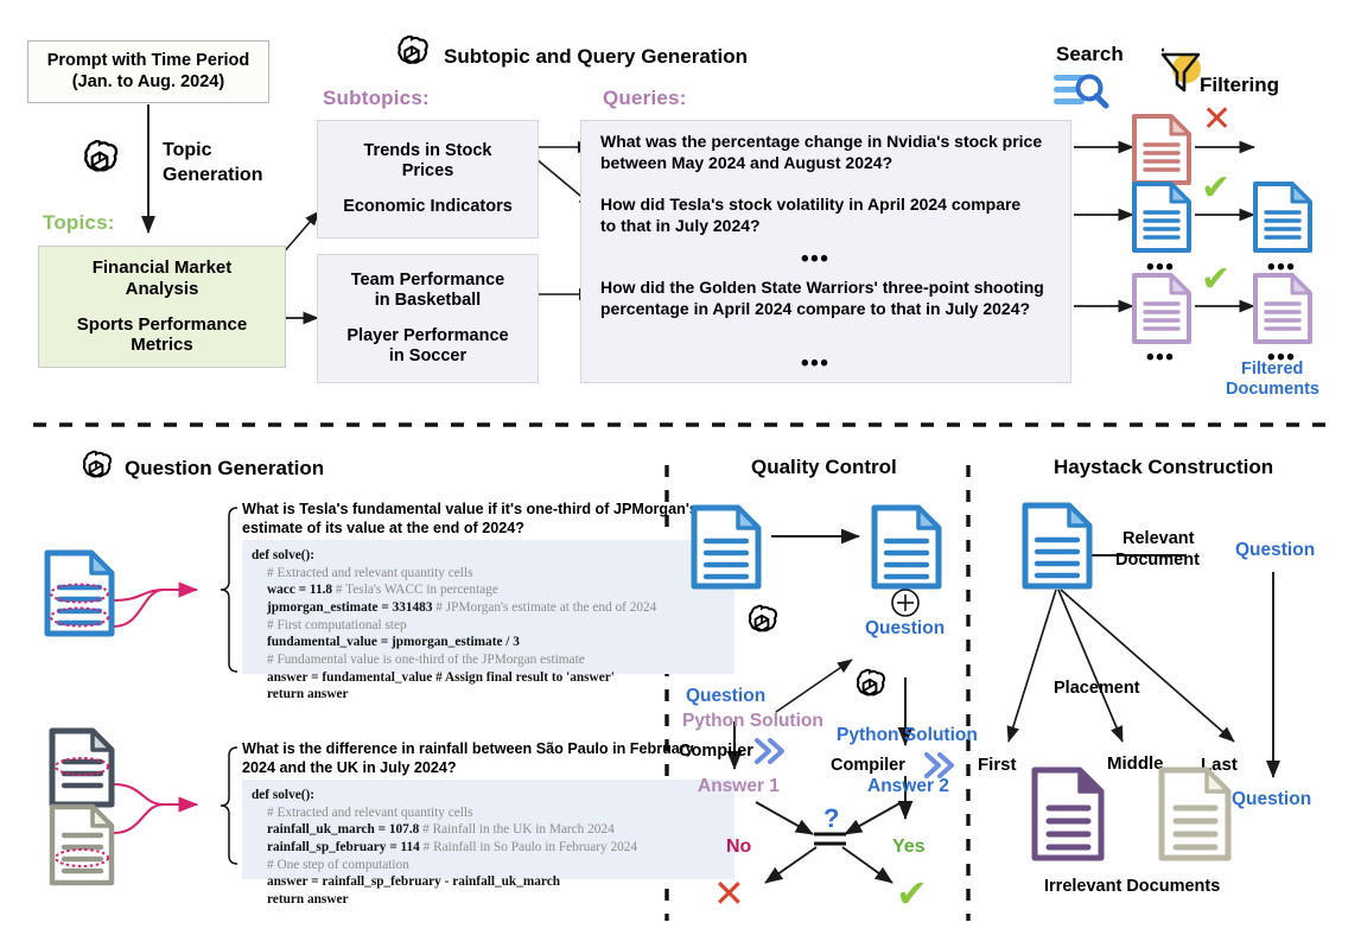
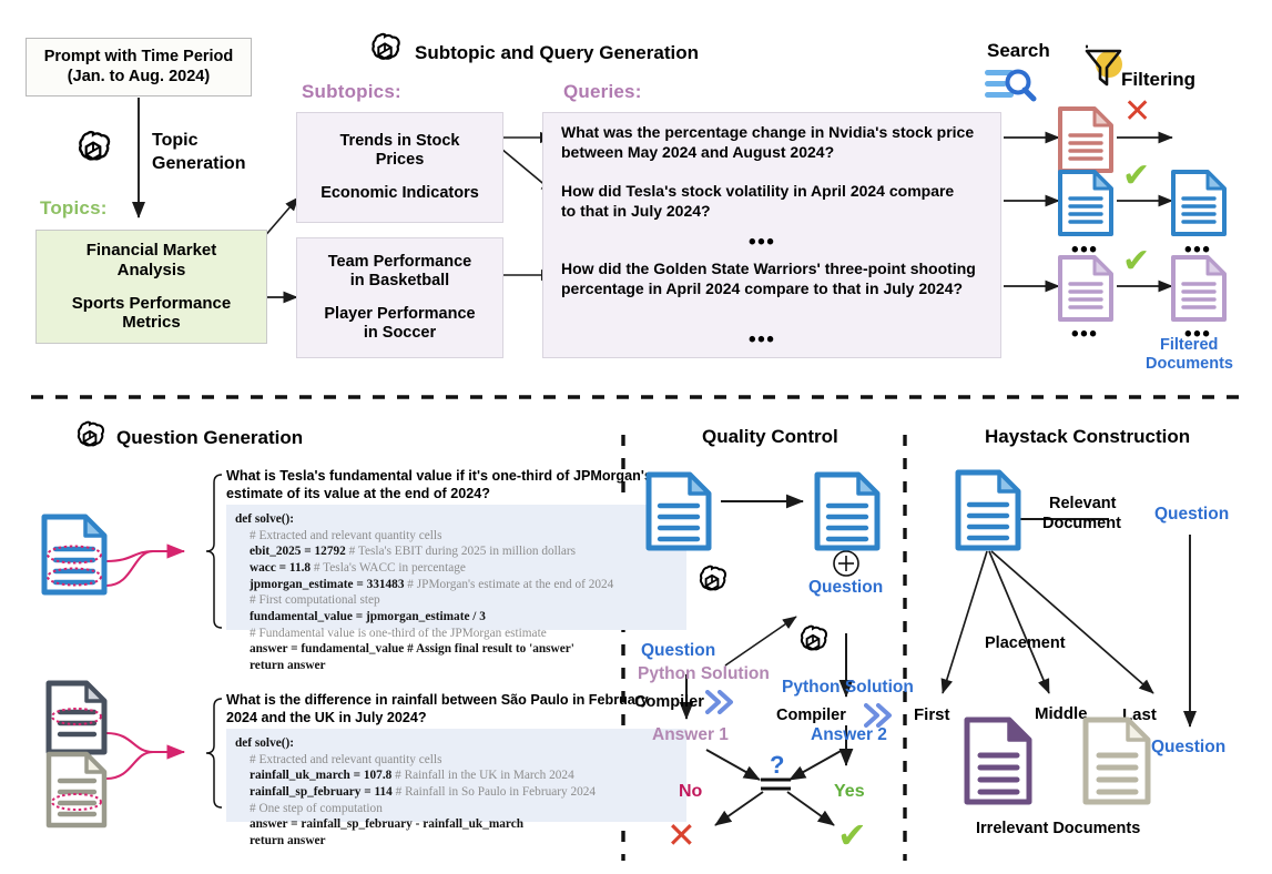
  Prompt with Time Period
  (Jan. to Aug. 2024)
  Topic
  Generation
  Topics:
  Financial Market
  Analysis
  Sports Performance
  Metrics
  Subtopic and Query Generation
  Subtopics:
  Trends in Stock
  Prices
  Economic Indicators
  Team Performance
  in Basketball
  Player Performance
  in Soccer
  Queries:
  What was the percentage change in Nvidia's stock price between May 2024 and August 2024?
  How did Tesla's stock volatility in April 2024 compare to that in July 2024?
  •••
  How did the Golden State Warriors' three-point shooting percentage in April 2024 compare to that in July 2024?
  •••
  Search
  Filtering
  ✕
  ✔
  •••
  ✔
  •••
  •••
  •••
  Filtered
  Documents
  Question Generation
  What is Tesla's fundamental value if it's one-third of JPMorgan' estimate of its value at the end of 2024?
  def solve():
  # Extracted and relevant quantity cells
+ ebit_2025 = 12792 # Tesla's EBIT during 2025 in million dollars
  wacc = 11.8 # Tesla's WACC in percentage
  jpmorgan_estimate = 331483 # JPMorgan's estimate at the end of 2024
  # First computational step
  fundamental_value = jpmorgan_estimate / 3
  # Fundamental value is one-third of the JPMorgan estimate
  answer = fundamental_value # Assign final result to 'answer'
  return answer
  What is the difference in rainfall between São Paulo in February 2024 and the UK in July 2024?
  def solve():
  # Extracted and relevant quantity cells
  rainfall_uk_march = 107.8 # Rainfall in the UK in March 2024
  rainfall_sp_february = 114 # Rainfall in So Paulo in February 2024
  # One step of computation
  answer = rainfall_sp_february - rainfall_uk_march
  return answer
  Quality Control
  Question
  Python Solution
  Compiler
  Answer 1
  Question
  Python Solution
  Compiler
  Answer 2
  ?
  No
  Yes
  ✕
  ✔
  Haystack Construction
  Relevant
  Document
  Question
  Placement
  First
  Middle
  Last
  Question
  Irrelevant Documents
